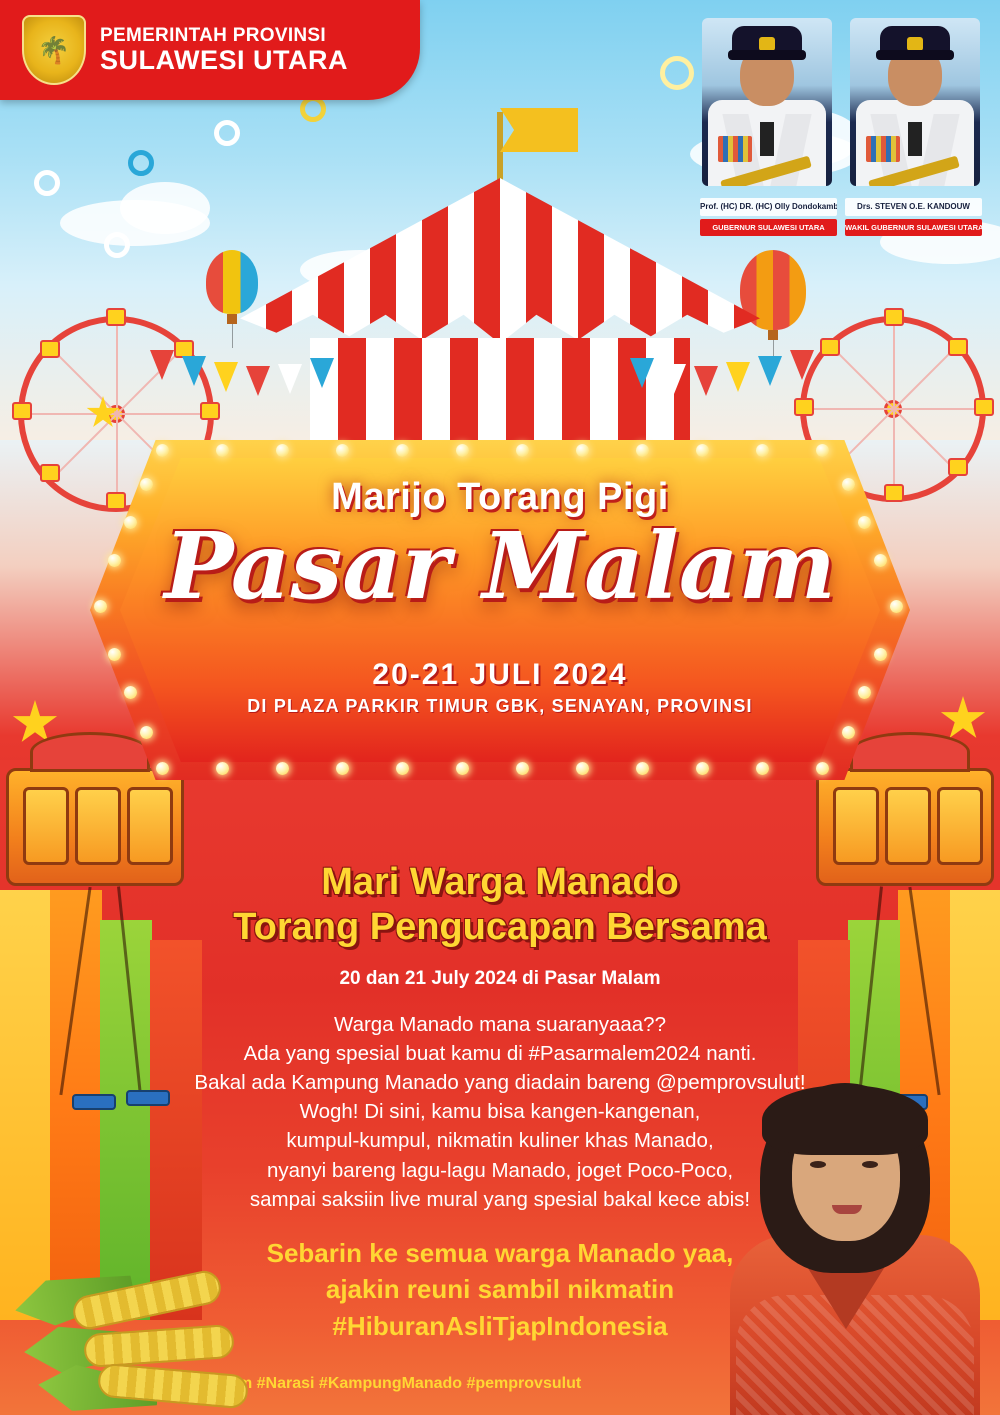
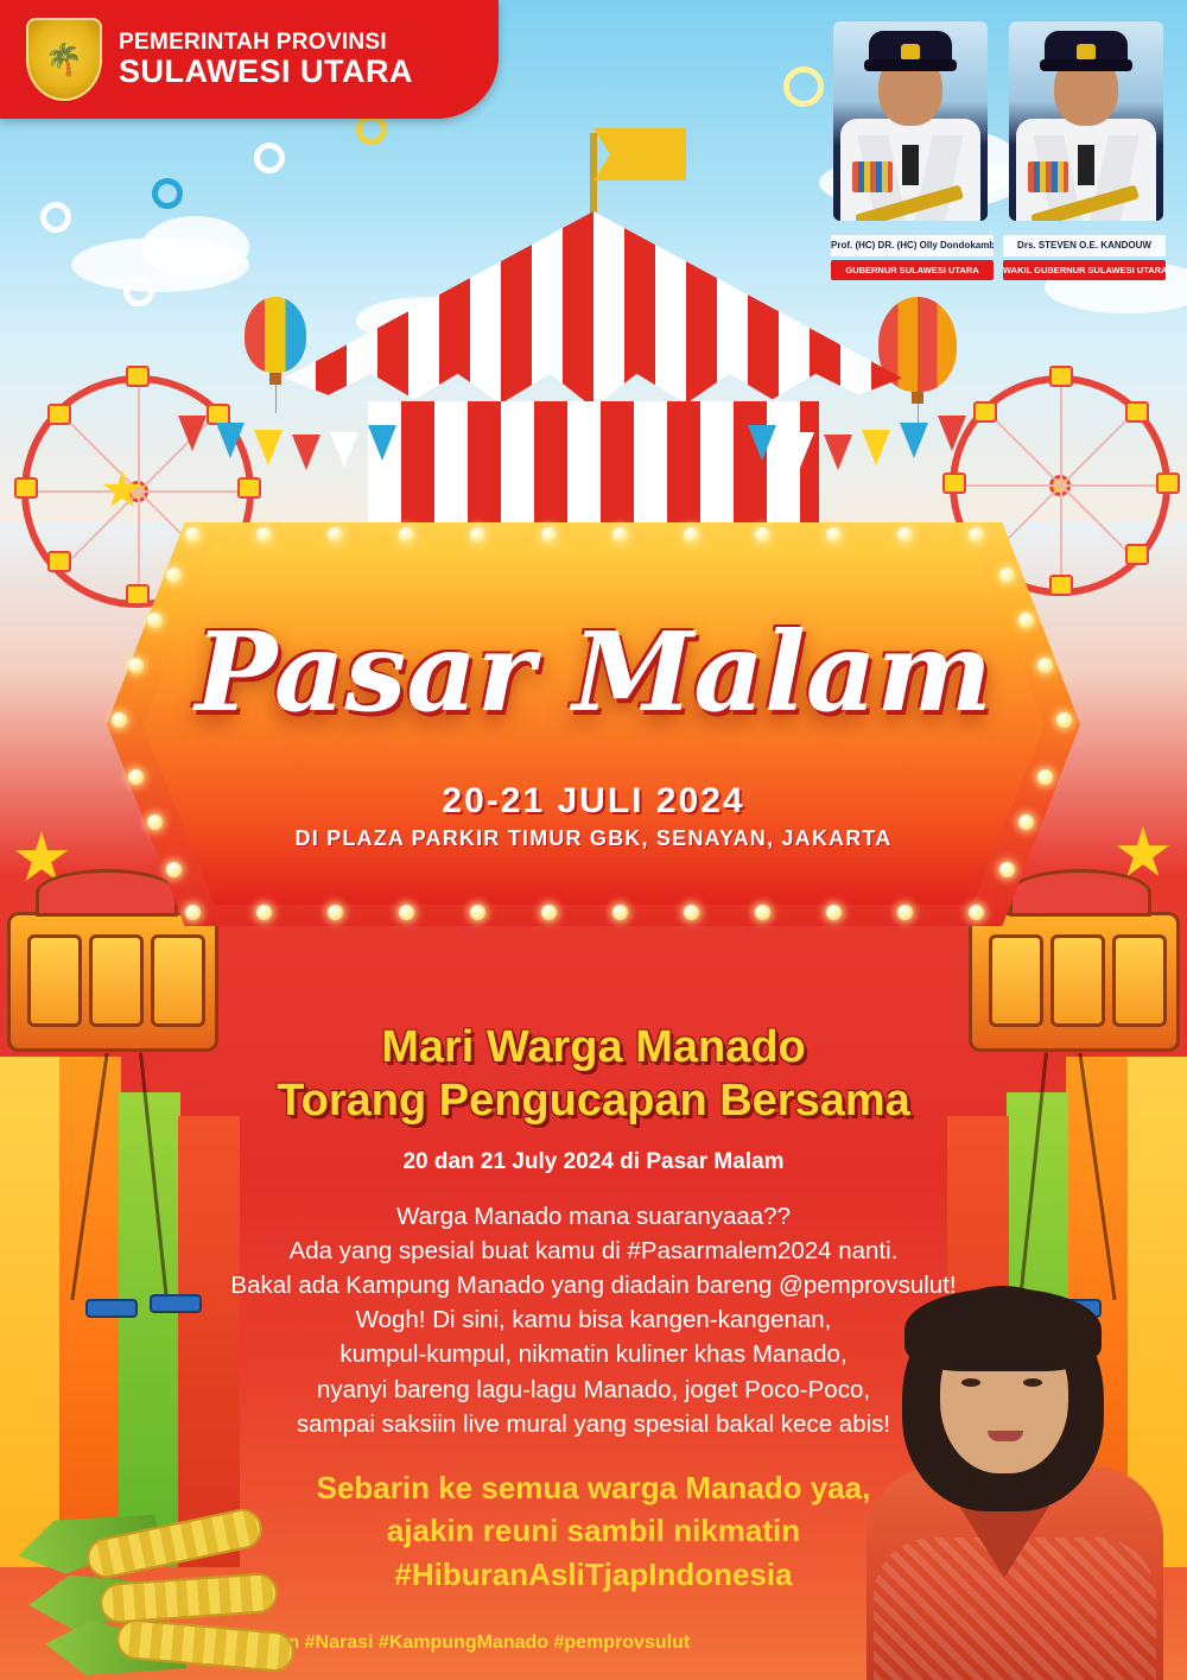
  🌴
  PEMERINTAH PROVINSI
  SULAWESI UTARA
  Prof. (HC) DR. (HC) Olly Dondokamb
  Drs. STEVEN O.E. KANDOUW
  GUBERNUR SULAWESI UTARA
  WAKIL GUBERNUR SULAWESI UTARA
- Marijo Torang Pigi
  Pasar Malam
  20-21 JULI 2024
- DI PLAZA PARKIR TIMUR GBK, SENAYAN, PROVINSI
+ DI PLAZA PARKIR TIMUR GBK, SENAYAN, JAKARTA
  Mari Warga Manado
  Torang Pengucapan Bersama
  20 dan 21 July 2024 di Pasar Malam
  Warga Manado mana suaranyaaa??
  Ada yang spesial buat kamu di #Pasarmalem2024 nanti.
  Bakal ada Kampung Manado yang diadain bareng @pemprovsulut!
  Wogh! Di sini, kamu bisa kangen-kangenan,
  kumpul-kumpul, nikmatin kuliner khas Manado,
  nyanyi bareng lagu-lagu Manado, joget Poco-Poco,
  sampai saksiin live mural yang spesial bakal kece abis!
  Sebarin ke semua warga Manado yaa,
  ajakin reuni sambil nikmatin
  #HiburanAsliTjapIndonesia
  #Narasi #KampungManado #pemprovsulut
